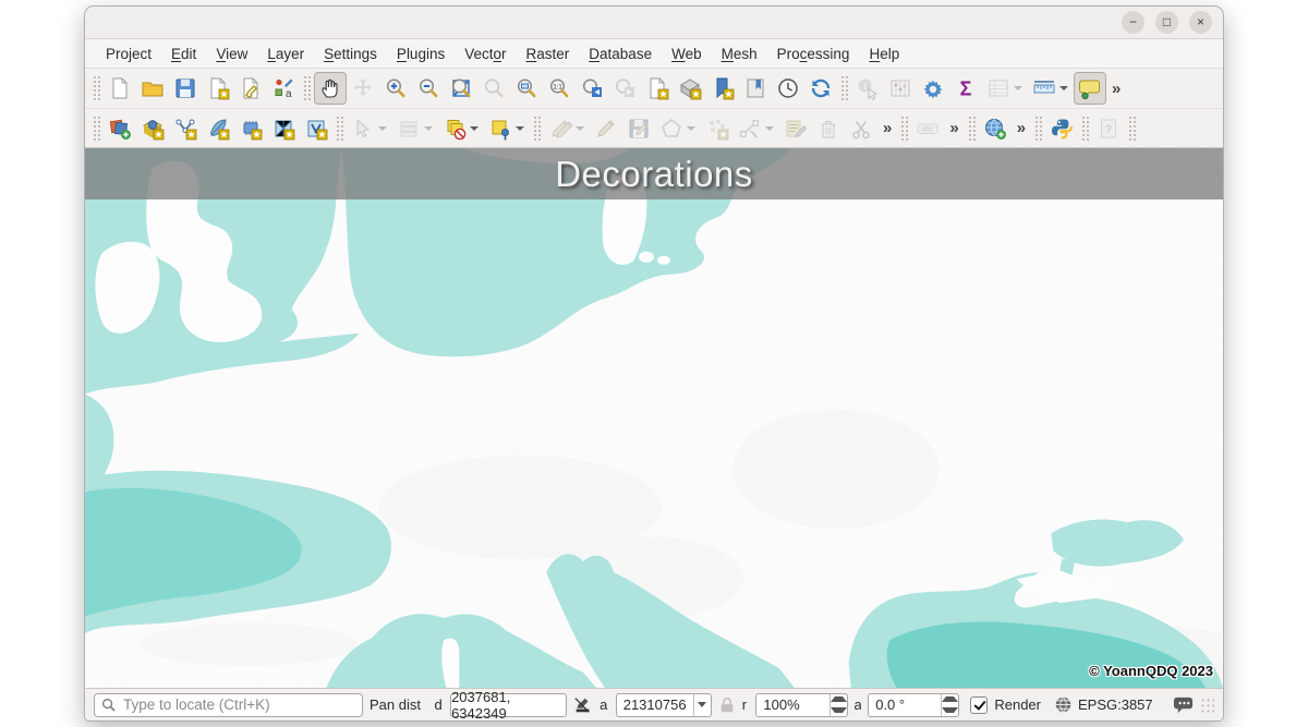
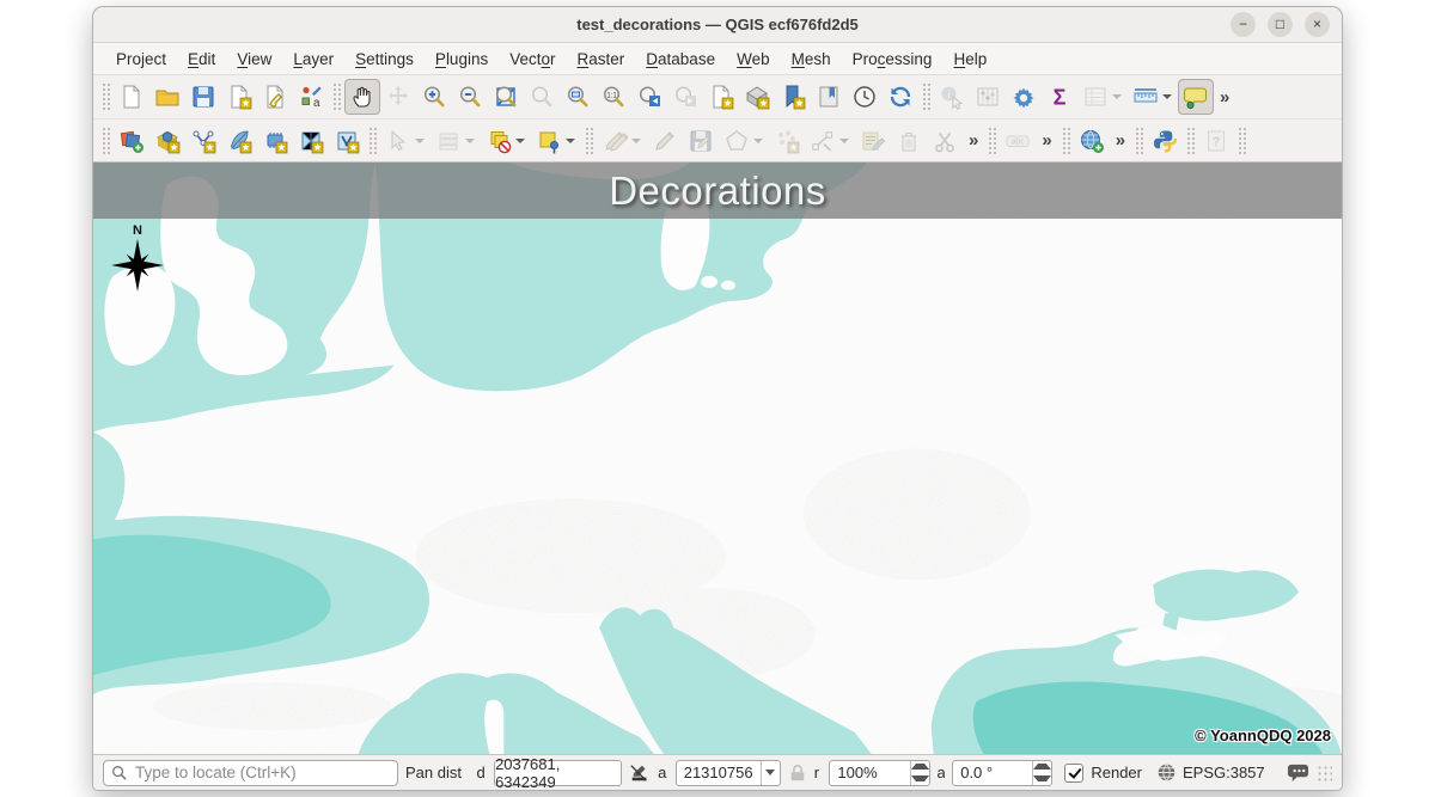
+ test_decorations — QGIS ecf676fd2d5
  −
  □
  ×
  Project
  Edit
  View
  Layer
  Settings
  Plugins
  Vector
  Raster
  Database
  Web
  Mesh
  Processing
  Help
  a
  i
  Σ
  »
  »
  »
  »
  ?
  Decorations
+ N
- © YoannQDQ 2023
+ © YoannQDQ 2028
  Type to locate (Ctrl+K)
  Pan dist
  d
  2037681, 6342349
  a
  21310756
  r
  100%
  a
  0.0 °
  Render
  EPSG:3857
